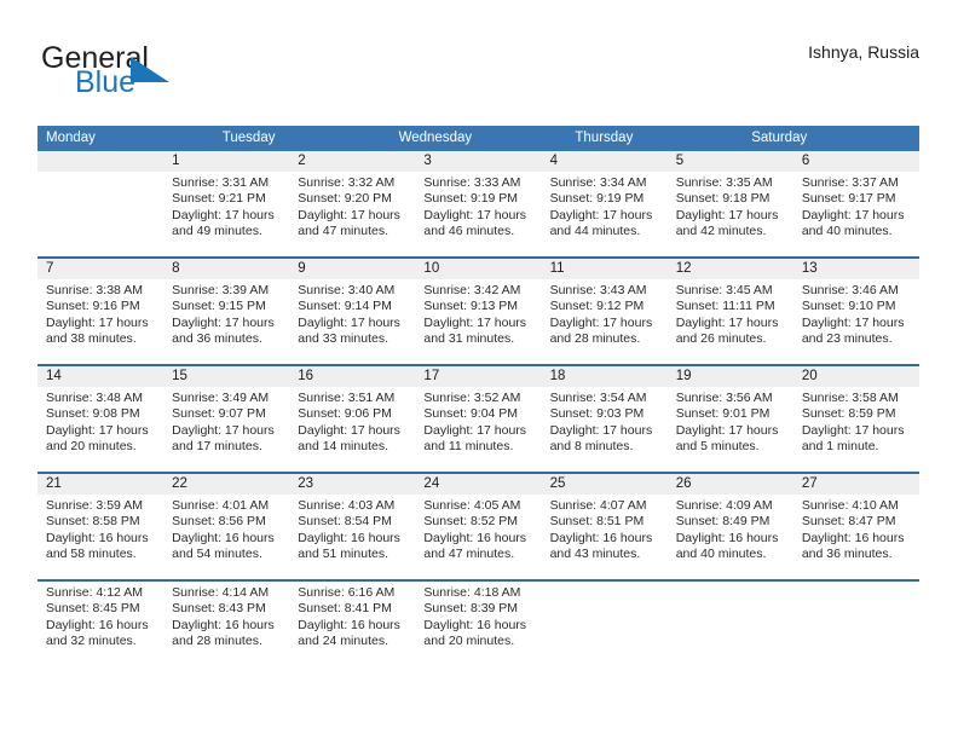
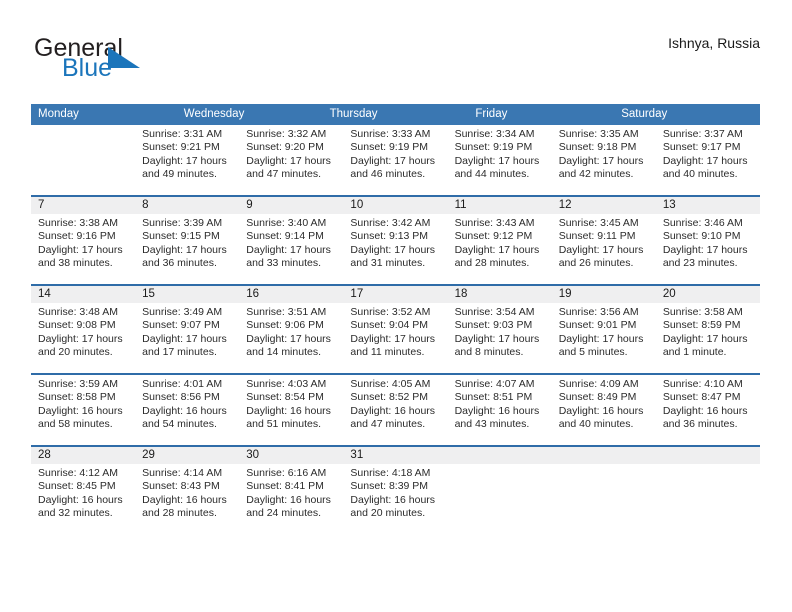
  General
  Blue
  Ishnya, Russia
  Monday
- Tuesday
  Wednesday
  Thursday
+ Friday
  Saturday
- 1
- 2
- 3
- 4
- 5
- 6
  Sunrise: 3:31 AM
  Sunset: 9:21 PM
  Daylight: 17 hours
  and 49 minutes.
  Sunrise: 3:32 AM
  Sunset: 9:20 PM
  Daylight: 17 hours
  and 47 minutes.
  Sunrise: 3:33 AM
  Sunset: 9:19 PM
  Daylight: 17 hours
  and 46 minutes.
  Sunrise: 3:34 AM
  Sunset: 9:19 PM
  Daylight: 17 hours
  and 44 minutes.
  Sunrise: 3:35 AM
  Sunset: 9:18 PM
  Daylight: 17 hours
  and 42 minutes.
  Sunrise: 3:37 AM
  Sunset: 9:17 PM
  Daylight: 17 hours
  and 40 minutes.
  7
  8
  9
  10
  11
  12
  13
  Sunrise: 3:38 AM
  Sunset: 9:16 PM
  Daylight: 17 hours
  and 38 minutes.
  Sunrise: 3:39 AM
  Sunset: 9:15 PM
  Daylight: 17 hours
  and 36 minutes.
  Sunrise: 3:40 AM
  Sunset: 9:14 PM
  Daylight: 17 hours
  and 33 minutes.
  Sunrise: 3:42 AM
  Sunset: 9:13 PM
  Daylight: 17 hours
  and 31 minutes.
  Sunrise: 3:43 AM
  Sunset: 9:12 PM
  Daylight: 17 hours
  and 28 minutes.
  Sunrise: 3:45 AM
- Sunset: 11:11 PM
+ Sunset: 9:11 PM
  Daylight: 17 hours
  and 26 minutes.
  Sunrise: 3:46 AM
  Sunset: 9:10 PM
  Daylight: 17 hours
  and 23 minutes.
  14
  15
  16
  17
  18
  19
  20
  Sunrise: 3:48 AM
  Sunset: 9:08 PM
  Daylight: 17 hours
  and 20 minutes.
  Sunrise: 3:49 AM
  Sunset: 9:07 PM
  Daylight: 17 hours
  and 17 minutes.
  Sunrise: 3:51 AM
  Sunset: 9:06 PM
  Daylight: 17 hours
  and 14 minutes.
  Sunrise: 3:52 AM
  Sunset: 9:04 PM
  Daylight: 17 hours
  and 11 minutes.
  Sunrise: 3:54 AM
  Sunset: 9:03 PM
  Daylight: 17 hours
  and 8 minutes.
  Sunrise: 3:56 AM
  Sunset: 9:01 PM
  Daylight: 17 hours
  and 5 minutes.
  Sunrise: 3:58 AM
  Sunset: 8:59 PM
  Daylight: 17 hours
  and 1 minute.
- 21
- 22
- 23
- 24
- 25
- 26
- 27
  Sunrise: 3:59 AM
  Sunset: 8:58 PM
  Daylight: 16 hours
  and 58 minutes.
  Sunrise: 4:01 AM
  Sunset: 8:56 PM
  Daylight: 16 hours
  and 54 minutes.
  Sunrise: 4:03 AM
  Sunset: 8:54 PM
  Daylight: 16 hours
  and 51 minutes.
  Sunrise: 4:05 AM
  Sunset: 8:52 PM
  Daylight: 16 hours
  and 47 minutes.
  Sunrise: 4:07 AM
  Sunset: 8:51 PM
  Daylight: 16 hours
  and 43 minutes.
  Sunrise: 4:09 AM
  Sunset: 8:49 PM
  Daylight: 16 hours
  and 40 minutes.
  Sunrise: 4:10 AM
  Sunset: 8:47 PM
  Daylight: 16 hours
  and 36 minutes.
+ 28
+ 29
+ 30
+ 31
  Sunrise: 4:12 AM
  Sunset: 8:45 PM
  Daylight: 16 hours
  and 32 minutes.
  Sunrise: 4:14 AM
  Sunset: 8:43 PM
  Daylight: 16 hours
  and 28 minutes.
  Sunrise: 6:16 AM
  Sunset: 8:41 PM
  Daylight: 16 hours
  and 24 minutes.
  Sunrise: 4:18 AM
  Sunset: 8:39 PM
  Daylight: 16 hours
  and 20 minutes.
